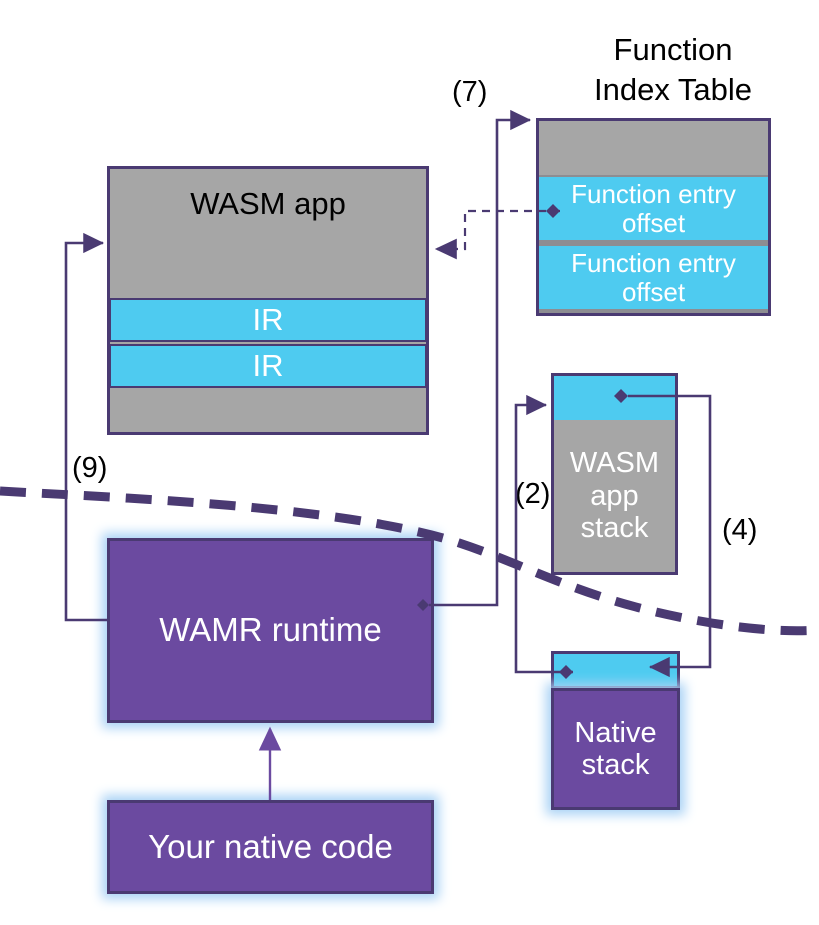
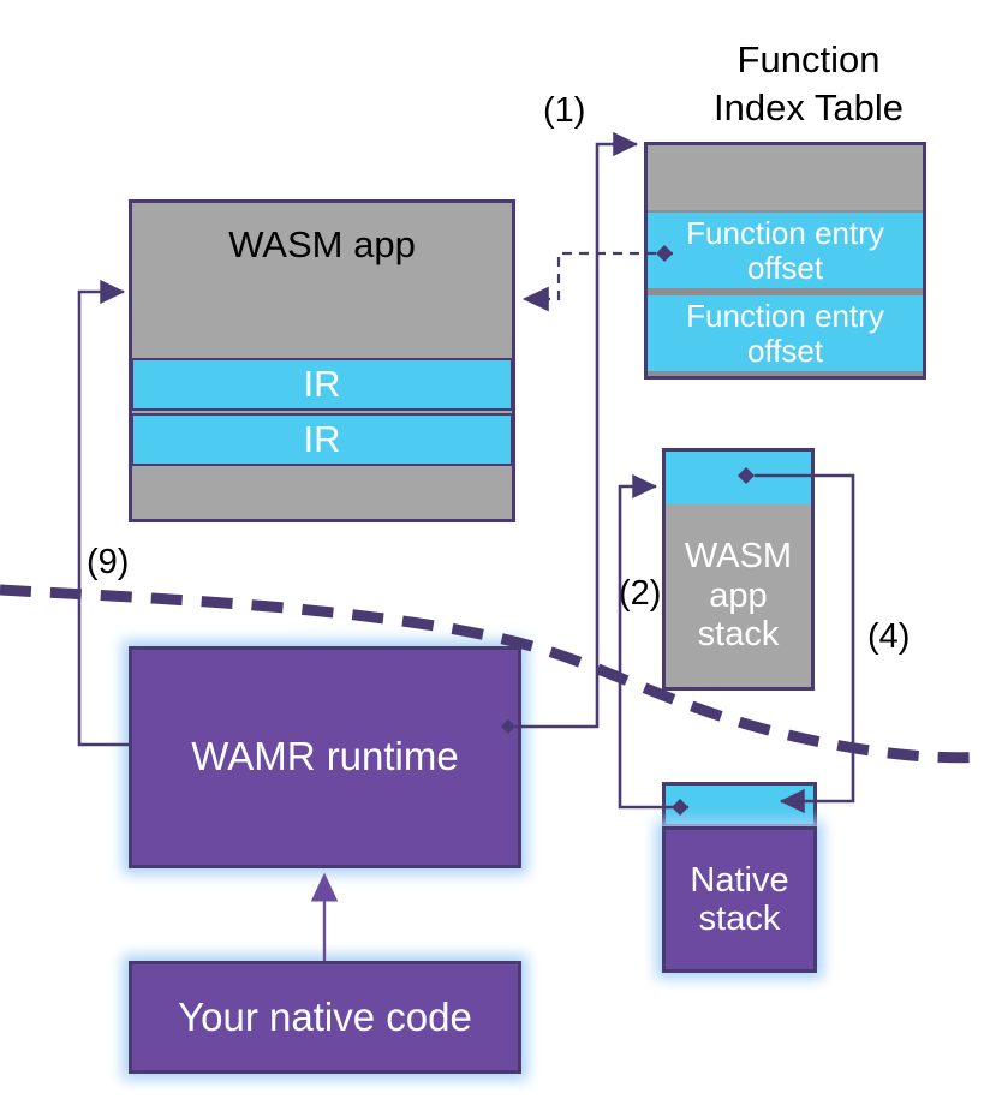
  Function
  Index Table
- (7)
+ (1)
  (2)
  (9)
  (4)
  Function entry offset
  Function entry offset
  WASM app
  IR
  IR
  WASM
  app stack
  Native
  stack
  WAMR runtime
  Your native code
